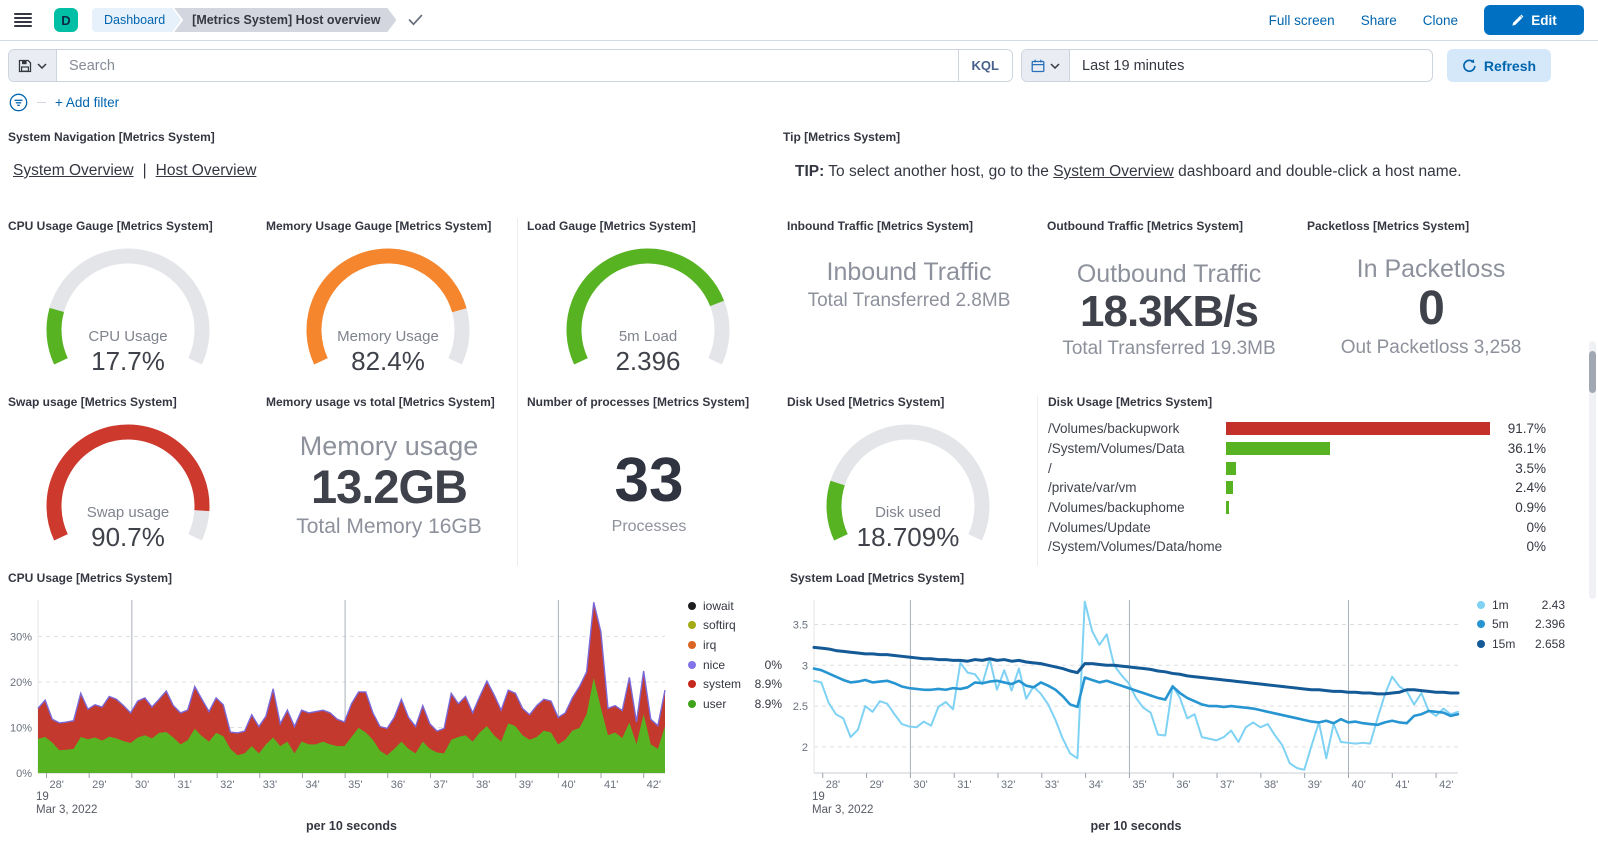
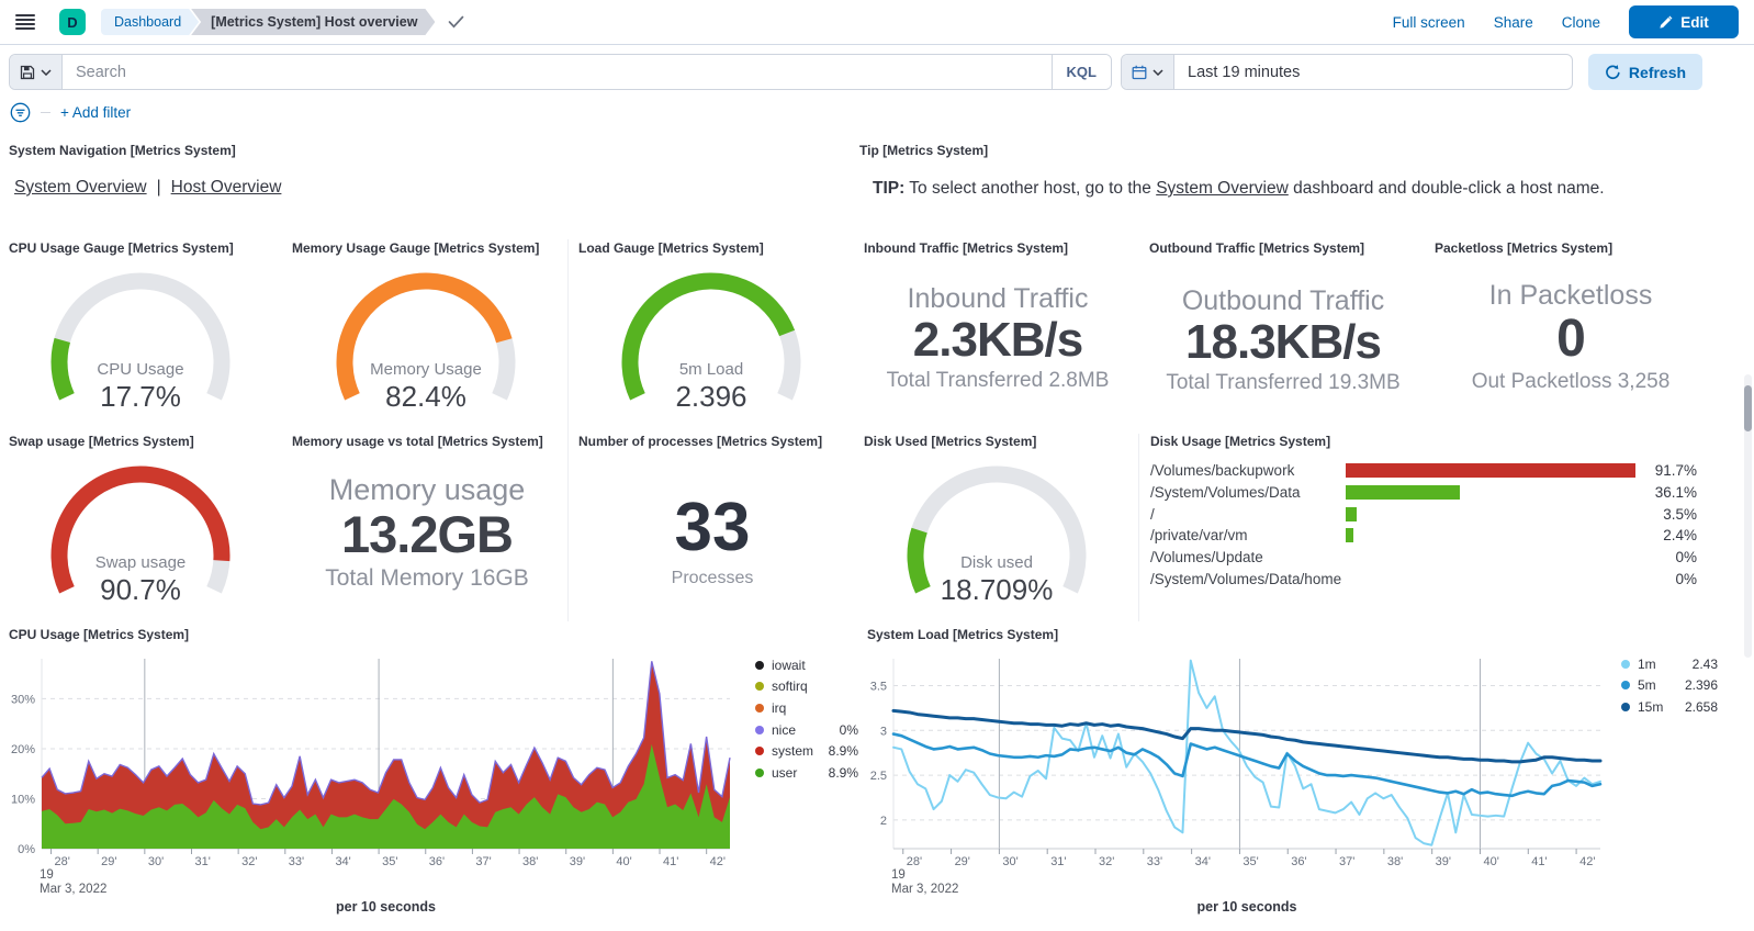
  D
  Dashboard
  [Metrics System] Host overview
  Full screen
  Share
  Clone
  Edit
  Search
  KQL
  Last 19 minutes
  Refresh
  + Add filter
  System Navigation [Metrics System]
  Tip [Metrics System]
  CPU Usage Gauge [Metrics System]
  Memory Usage Gauge [Metrics System]
  Load Gauge [Metrics System]
  Inbound Traffic [Metrics System]
  Outbound Traffic [Metrics System]
  Packetloss [Metrics System]
  Swap usage [Metrics System]
  Memory usage vs total [Metrics System]
  Number of processes [Metrics System]
  Disk Used [Metrics System]
  Disk Usage [Metrics System]
  CPU Usage [Metrics System]
  System Load [Metrics System]
  System Overview | Host Overview
  TIP: To select another host, go to the System Overview dashboard and double-click a host name.
  CPU Usage
  17.7%
  Memory Usage
  82.4%
  5m Load
  2.396
  Swap usage
  90.7%
  Disk used
  18.709%
  Inbound Traffic
+ 2.3KB/s
  Total Transferred 2.8MB
  Outbound Traffic
  18.3KB/s
  Total Transferred 19.3MB
  In Packetloss
  0
  Out Packetloss 3,258
  Memory usage
  13.2GB
  Total Memory 16GB
  33
  Processes
  /Volumes/backupwork
  91.7%
  /System/Volumes/Data
  36.1%
  /
  3.5%
  /private/var/vm
  2.4%
- /Volumes/backuphome
- 0.9%
  /Volumes/Update
  0%
  /System/Volumes/Data/home
  0%
  28'
  29'
  30'
  31'
  32'
  33'
  34'
  35'
  36'
  37'
  38'
  39'
  40'
  41'
  42'
  0%
  10%
  20%
  30%
  19
  Mar 3, 2022
  per 10 seconds
  28'
  29'
  30'
  31'
  32'
  33'
  34'
  35'
  36'
  37'
  38'
  39'
  40'
  41'
  42'
  2
  2.5
  3
  3.5
  19
  Mar 3, 2022
  per 10 seconds
  iowait
  softirq
  irq
  nice
  0%
  system
  8.9%
  user
  8.9%
  1m
  2.43
  5m
  2.396
  15m
  2.658
